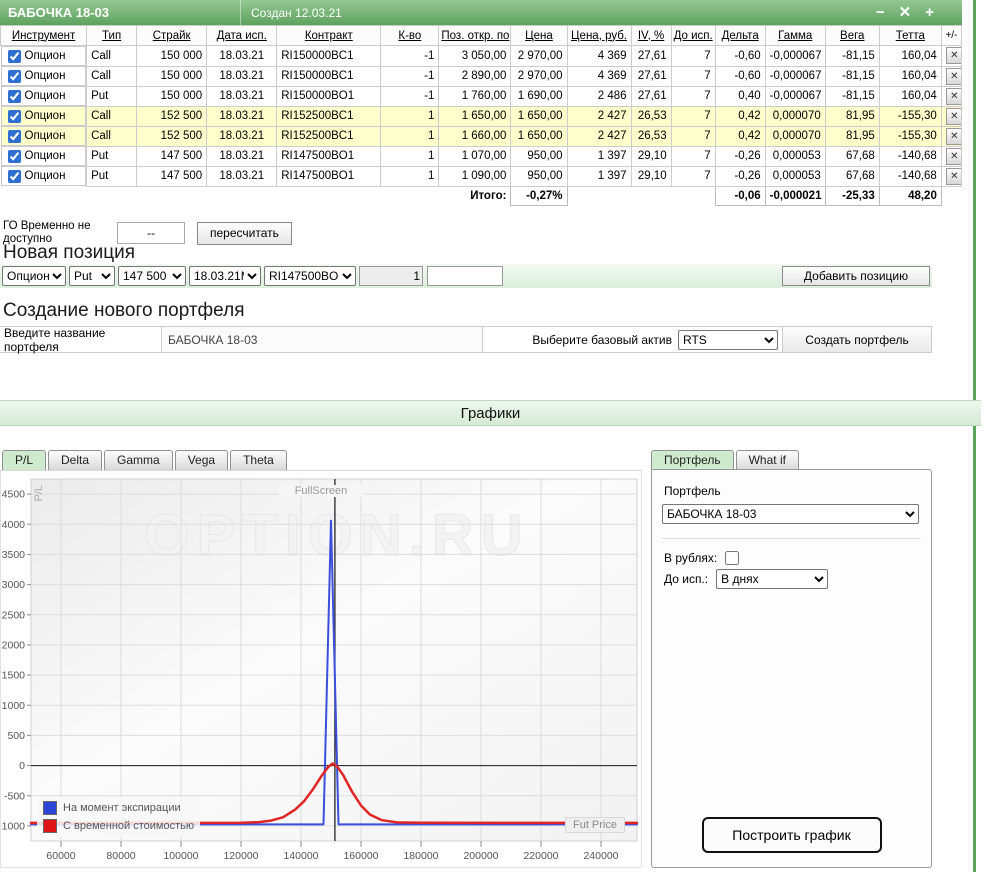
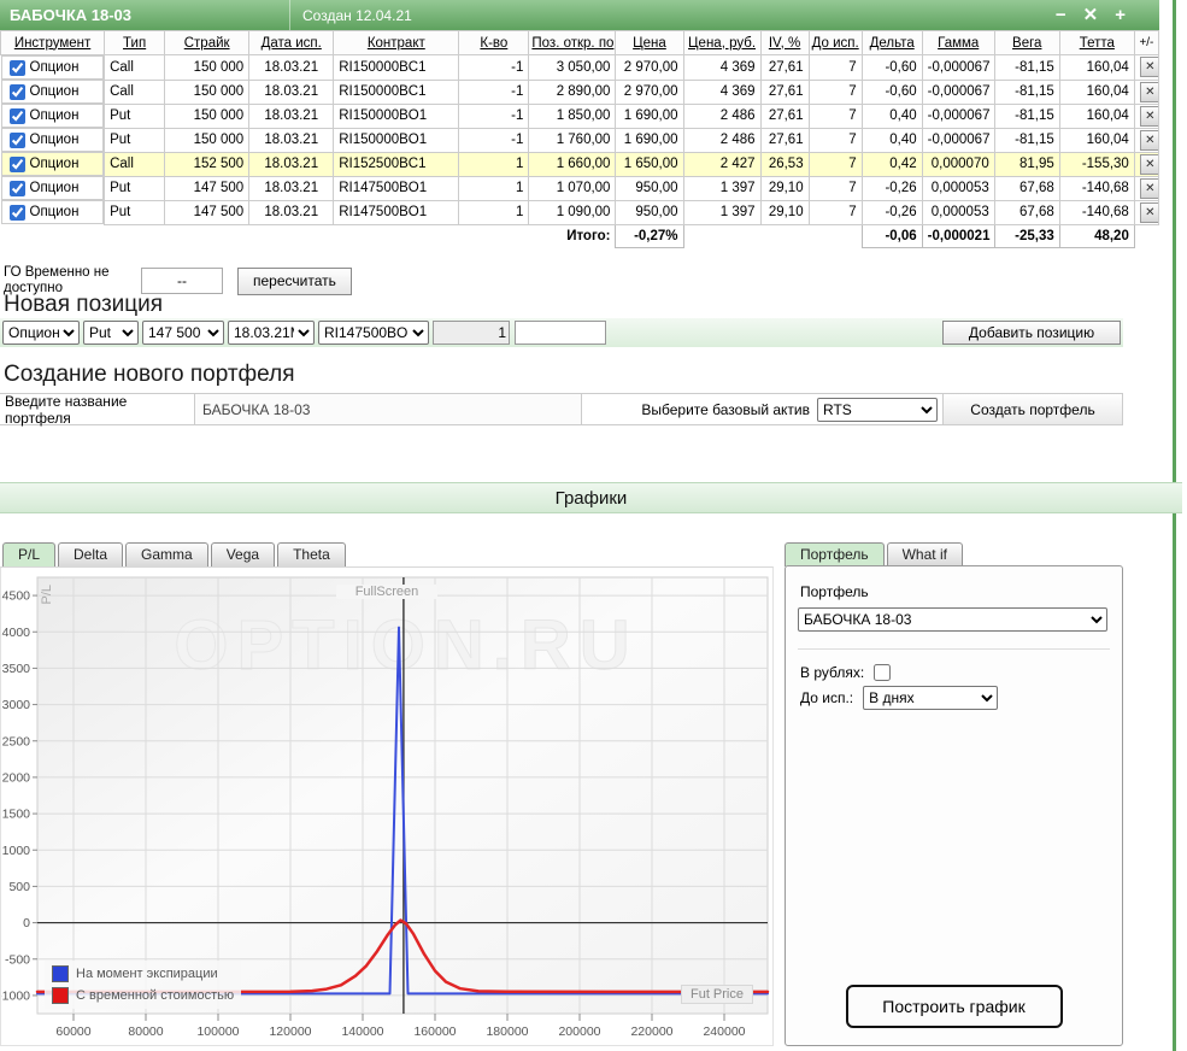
  БАБОЧКА 18-03
- Создан 12.03.21
+ Создан 12.04.21
  −
  ✕
  +
  Инструмент	Тип	Страйк	Дата исп.	Контракт	К-во	Поз. откр. по	Цена	Цена, руб.	IV, %	До исп.	Дельта	Гамма	Вега	Тетта	+/-
  Опцион		Call	150 000	18.03.21	RI150000BC1	-1	3 050,00	2 970,00	4 369	27,61	7	-0,60	-0,000067	-81,15	160,04	✕
  Опцион		Call	150 000	18.03.21	RI150000BC1	-1	2 890,00	2 970,00	4 369	27,61	7	-0,60	-0,000067	-81,15	160,04	✕
+ Опцион		Put	150 000	18.03.21	RI150000BO1	-1	1 850,00	1 690,00	2 486	27,61	7	0,40	-0,000067	-81,15	160,04	✕
  Опцион		Put	150 000	18.03.21	RI150000BO1	-1	1 760,00	1 690,00	2 486	27,61	7	0,40	-0,000067	-81,15	160,04	✕
- Опцион		Call	152 500	18.03.21	RI152500BC1	1	1 650,00	1 650,00	2 427	26,53	7	0,42	0,000070	81,95	-155,30	✕
  Опцион		Call	152 500	18.03.21	RI152500BC1	1	1 660,00	1 650,00	2 427	26,53	7	0,42	0,000070	81,95	-155,30	✕
  Опцион		Put	147 500	18.03.21	RI147500BO1	1	1 070,00	950,00	1 397	29,10	7	-0,26	0,000053	67,68	-140,68	✕
  Опцион		Put	147 500	18.03.21	RI147500BO1	1	1 090,00	950,00	1 397	29,10	7	-0,26	0,000053	67,68	-140,68	✕
  	Итого:	-0,27%		-0,06	-0,000021	-25,33	48,20
  ГО Временно не доступно
  --
  пересчитать
  Новая позиция
  Опцион
  Put
  147 500
  18.03.21
  RI147500BO
  1
  Добавить позицию
  Создание нового портфеля
  Введите название портфеля
  БАБОЧКА 18-03
  Выберите базовый актив
  RTS
  Создать портфель
  Графики
  P/L
  Delta
  Gamma
  Vega
  Theta
  OPTION.RU
  60000
  80000
  100000
  120000
  140000
  160000
  180000
  200000
  220000
  240000
  1000
  -500
  0
  500
  1000
  1500
  2000
  2500
  3000
  3500
  4000
  4500
  FullScreen
  Fut Price
  На момент экспирации
  С временной стоимостью
  Портфель
  What if
  Портфель
  БАБОЧКА 18-03
  В рублях:
  До исп.:
  В днях
  Построить график
